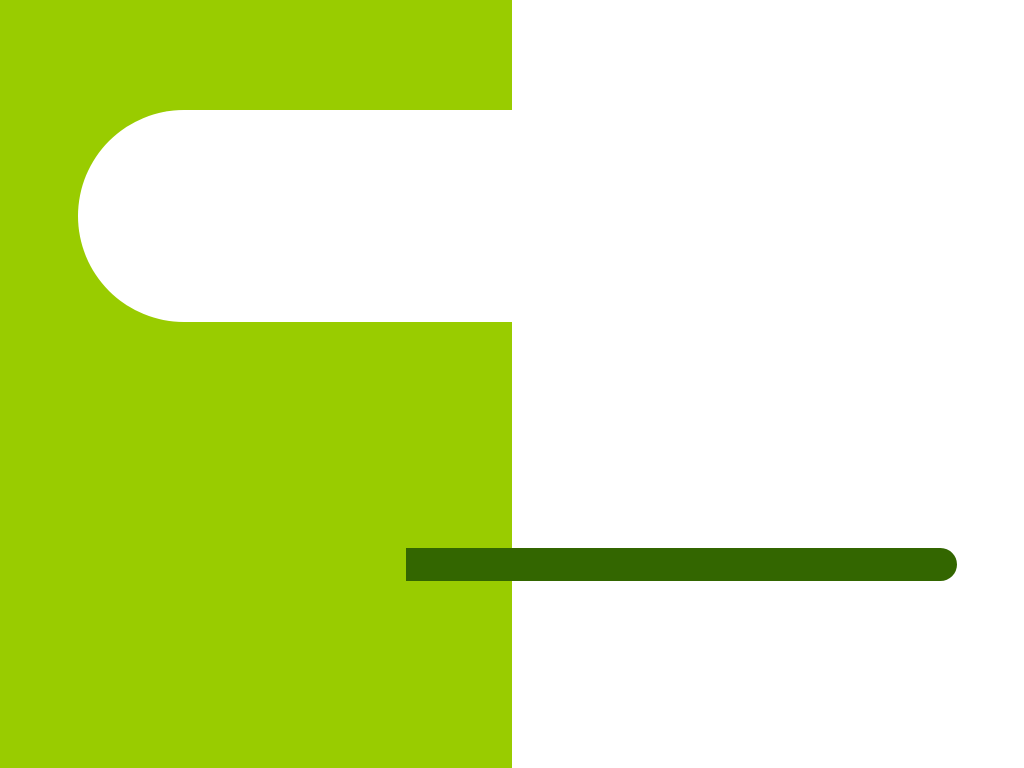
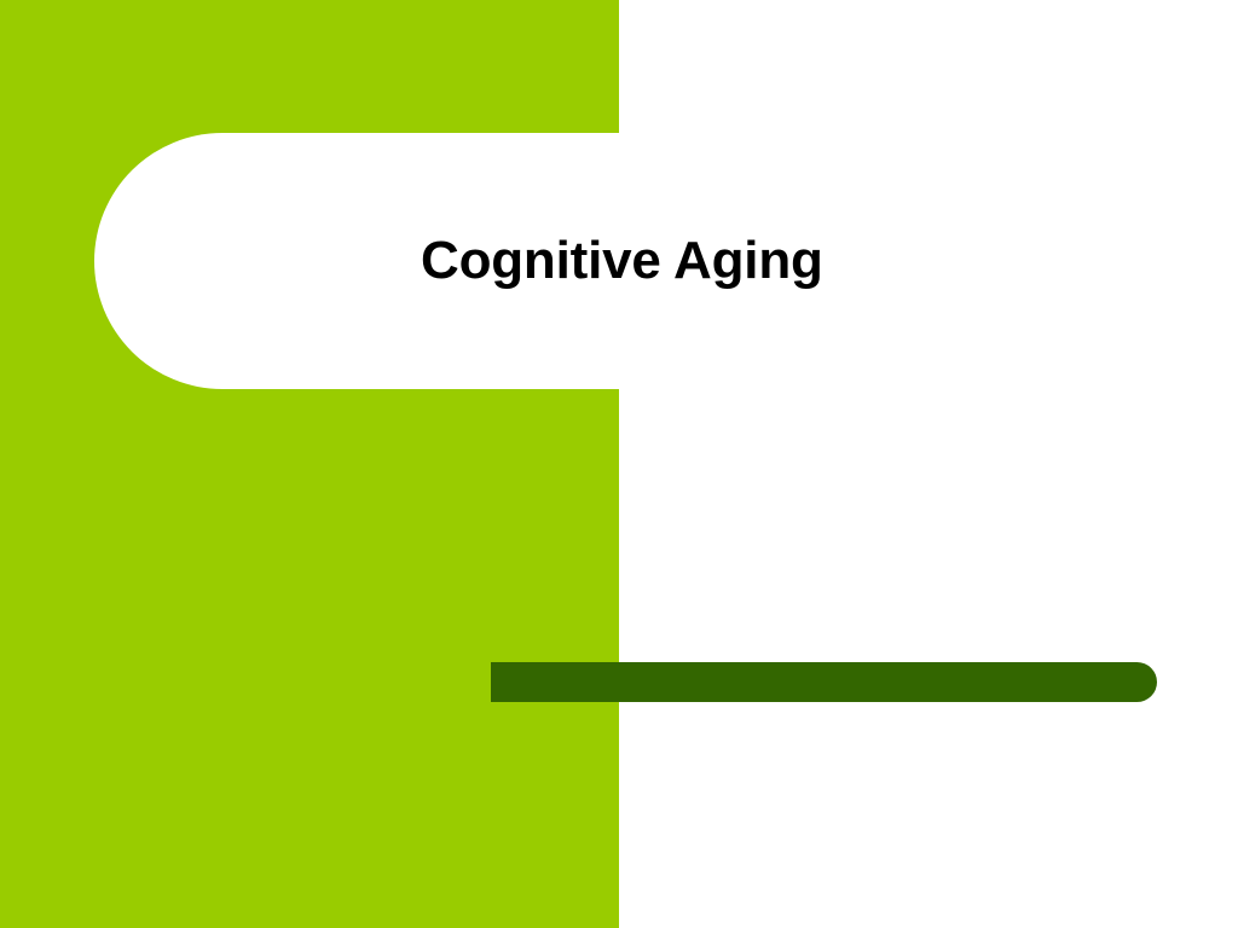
+ Cognitive Aging
